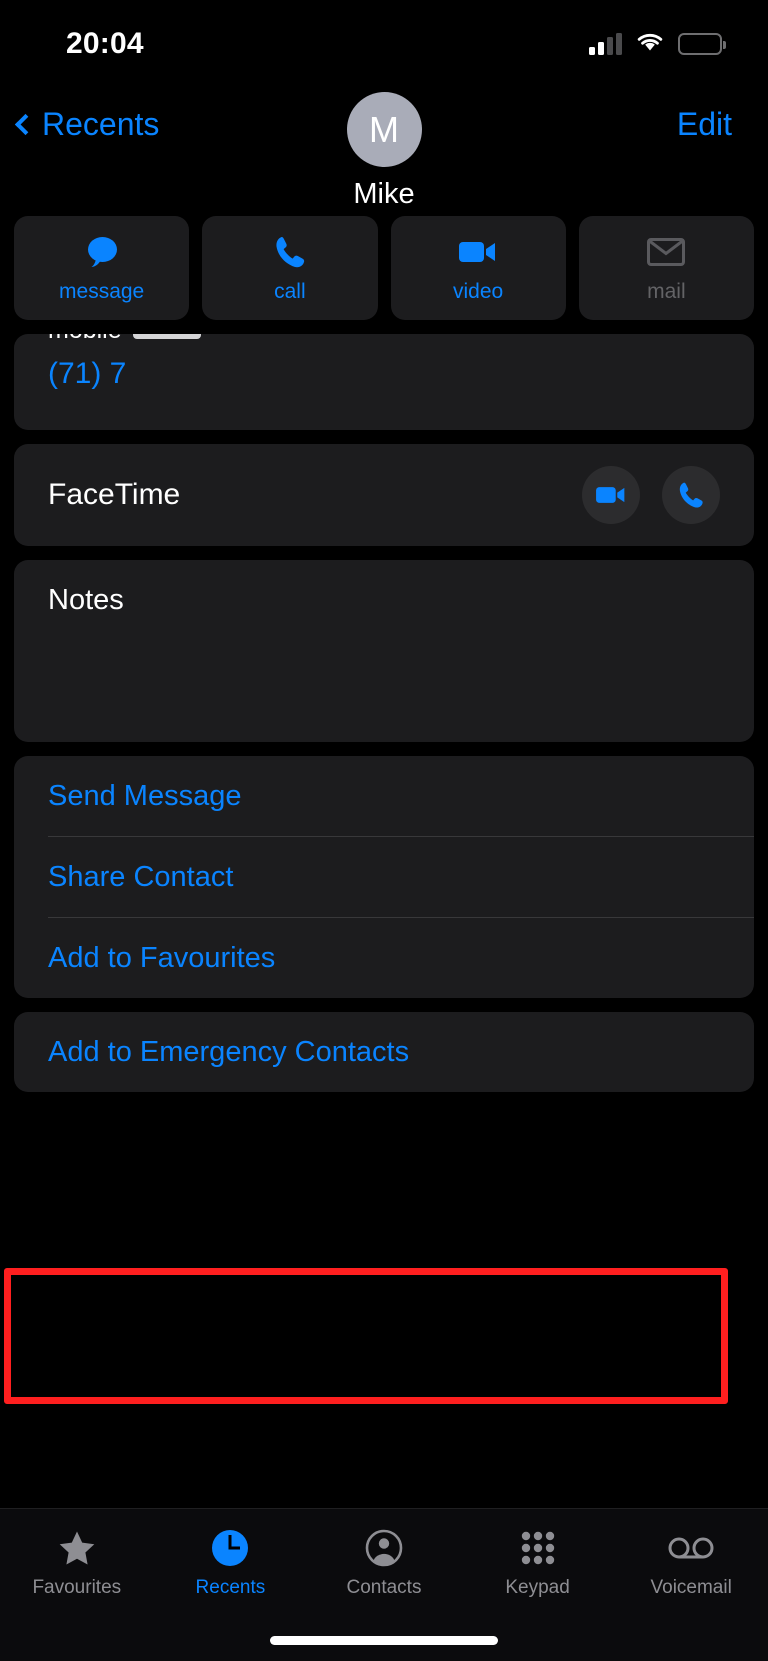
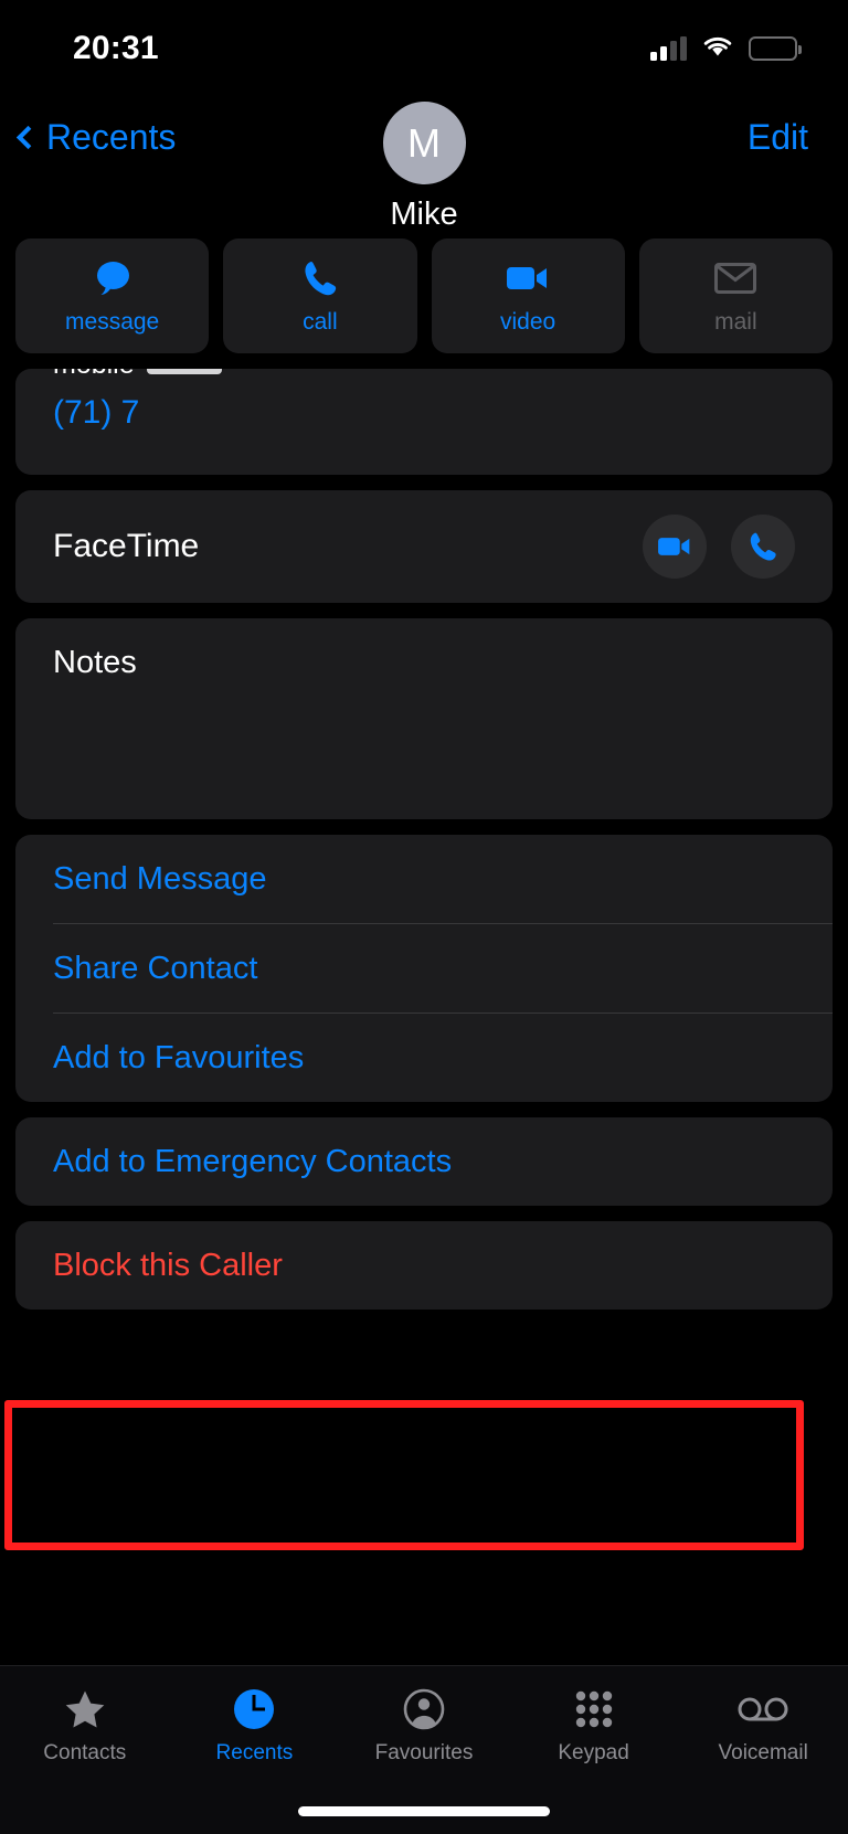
- 20:04
+ 20:31
  Recents
  M
  Mike
  Edit
  message
  call
  video
  mail
  (71) 7
  FaceTime
  Notes
  Send Message
  Share Contact
  Add to Favourites
  Add to Emergency Contacts
+ Block this Caller
- Favourites
+ Contacts
  Recents
- Contacts
+ Favourites
  Keypad
  Voicemail
